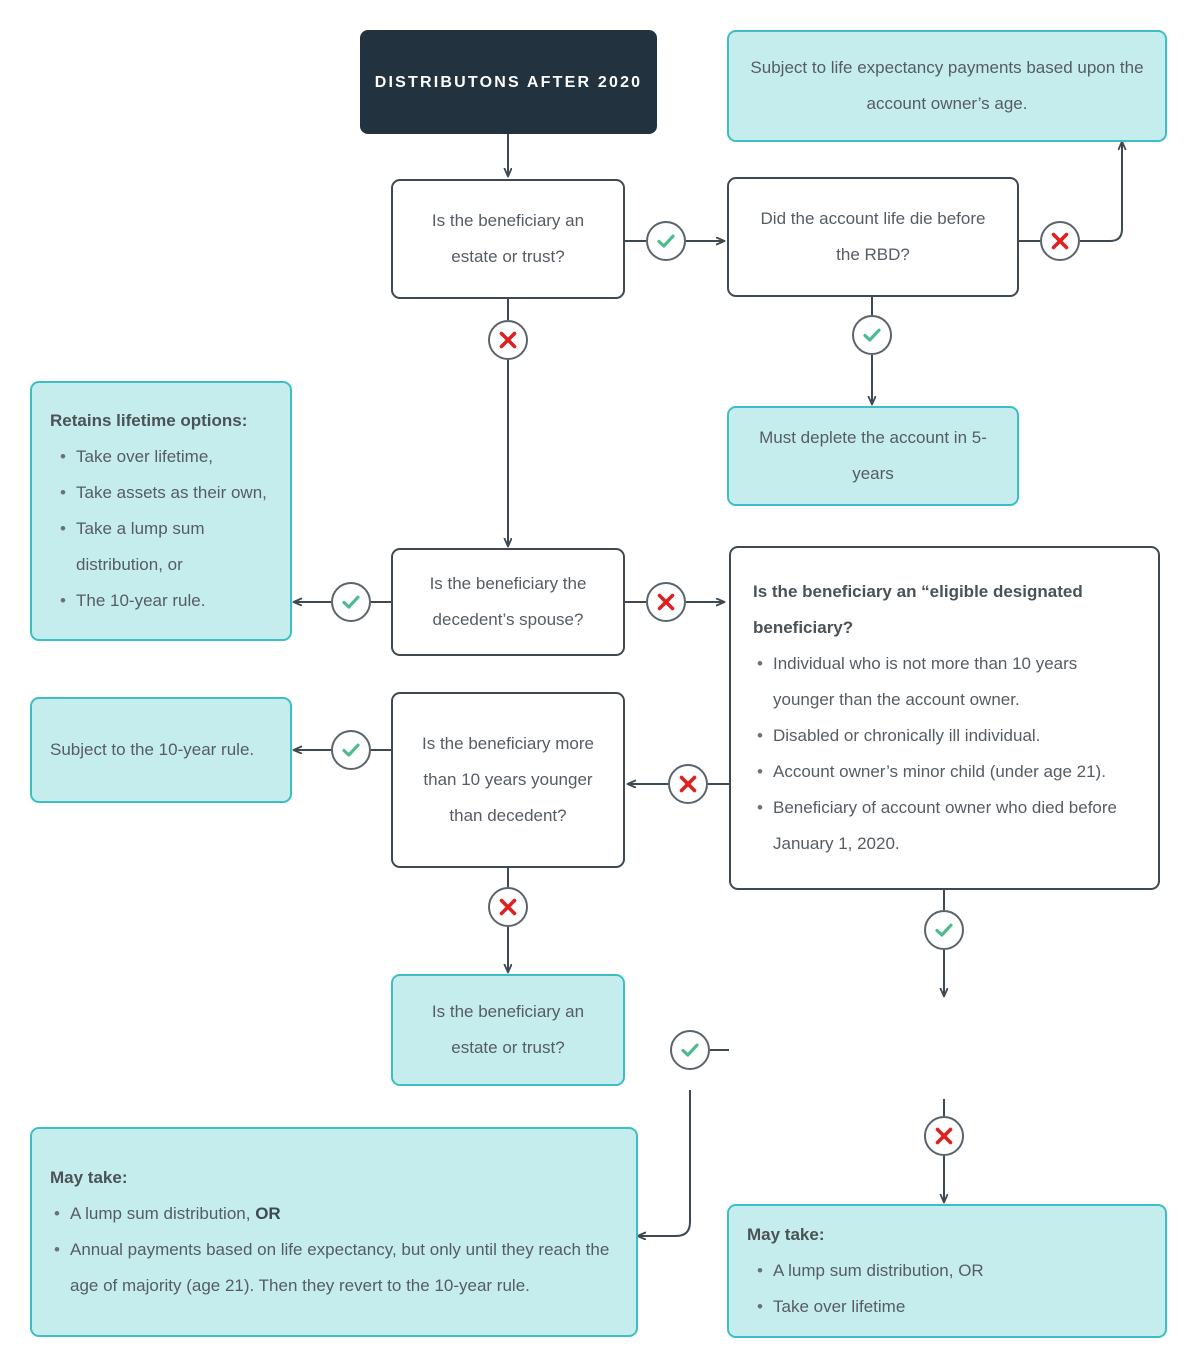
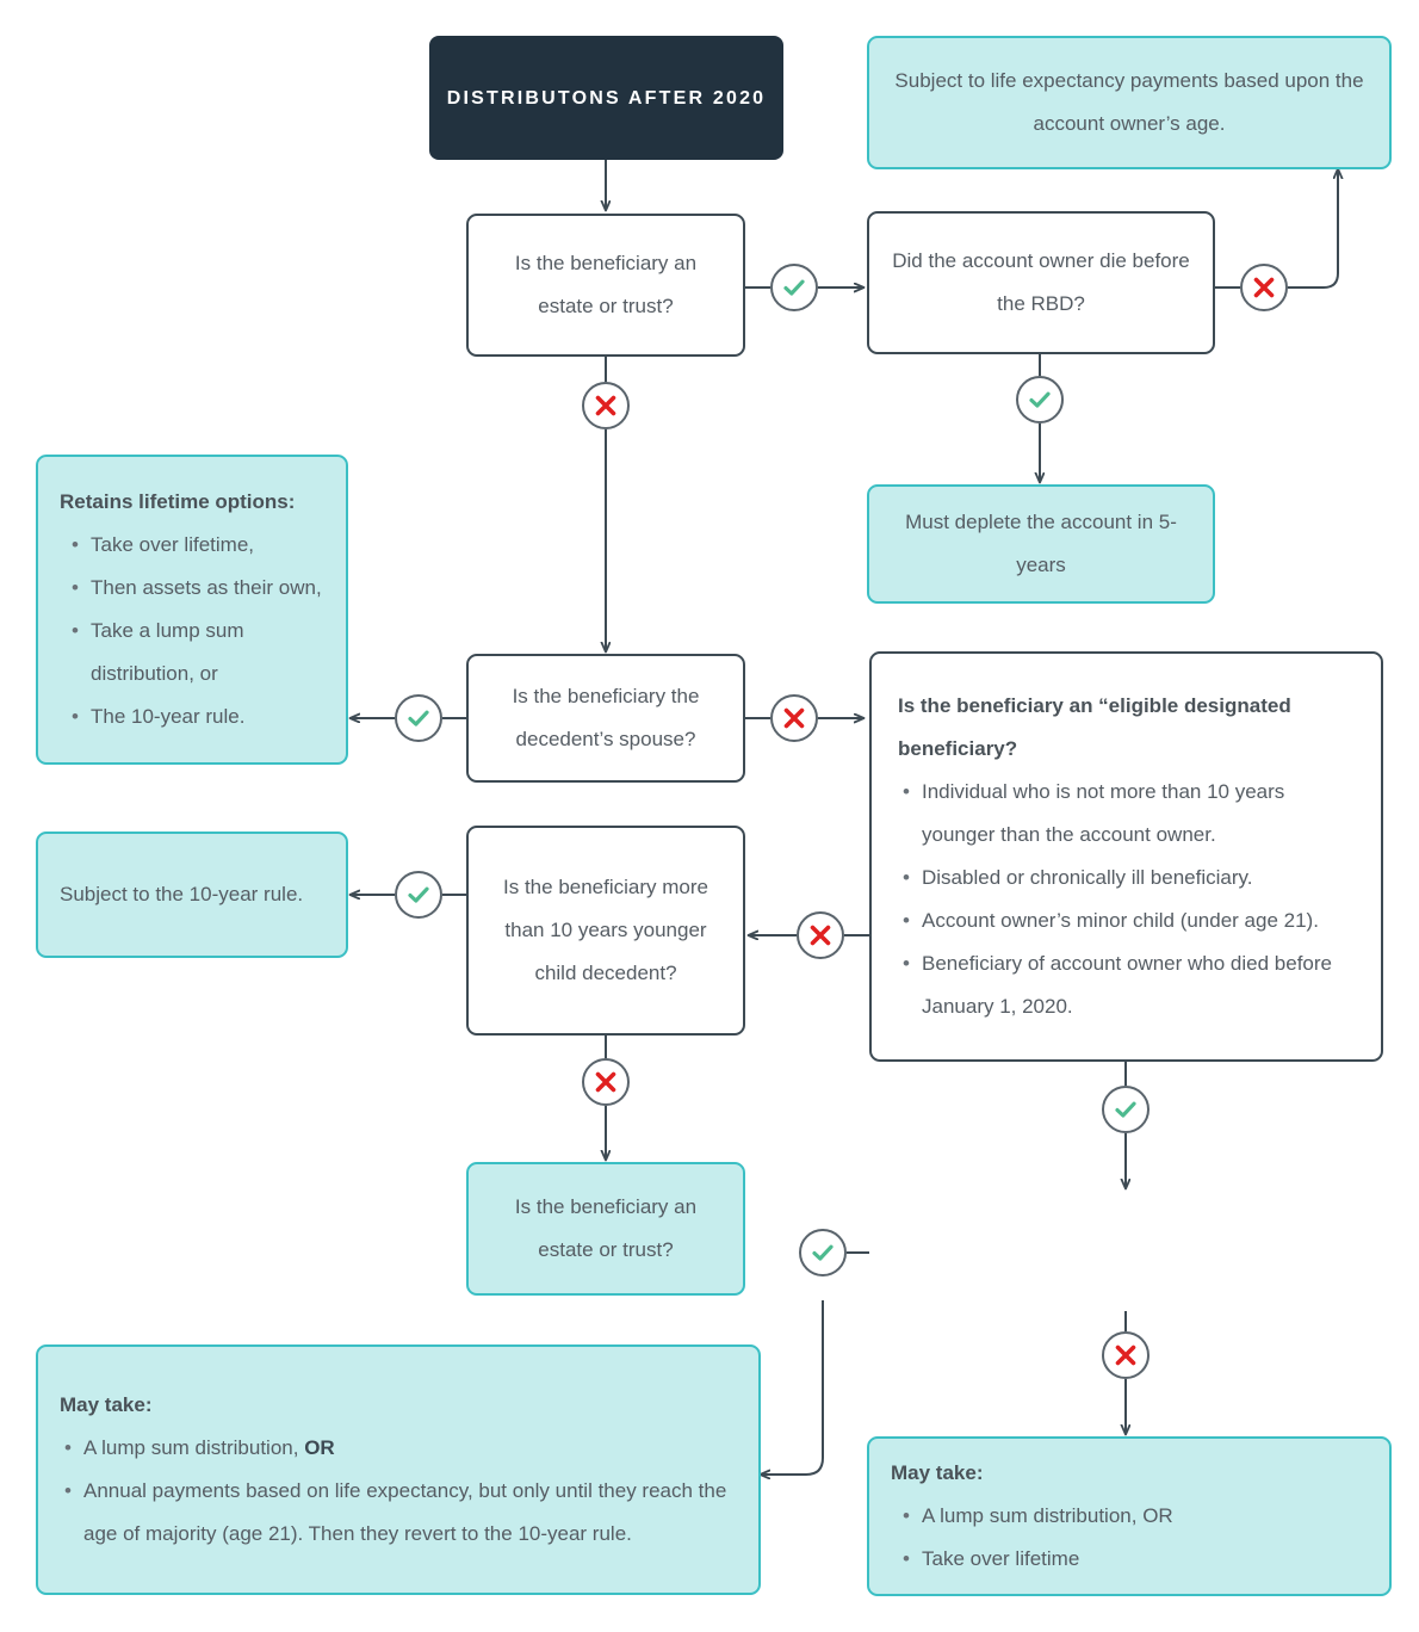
  DISTRIBUTONS AFTER 2020
  Subject to life expectancy payments based upon the account owner’s age.
  Is the beneficiary an estate or trust?
- Did the account life die before the RBD?
+ Did the account owner die before the RBD?
  Must deplete the account in 5-years
  Retains lifetime options:
  Take over lifetime,
- Take assets as their own,
+ Then assets as their own,
  Take a lump sum distribution, or
  The 10-year rule.
  Is the beneficiary the decedent’s spouse?
  Is the beneficiary an “eligible designated beneficiary?
  Individual who is not more than 10 years younger than the account owner.
- Disabled or chronically ill individual.
+ Disabled or chronically ill beneficiary.
  Account owner’s minor child (under age 21).
  Beneficiary of account owner who died before January 1, 2020.
  Subject to the 10-year rule.
- Is the beneficiary more than 10 years younger than decedent?
+ Is the beneficiary more than 10 years younger child decedent?
  Is the beneficiary an estate or trust?
  May take:
  A lump sum distribution, OR
  Annual payments based on life expectancy, but only until they reach the age of majority (age 21). Then they revert to the 10-year rule.
  May take:
  A lump sum distribution, OR
  Take over lifetime
